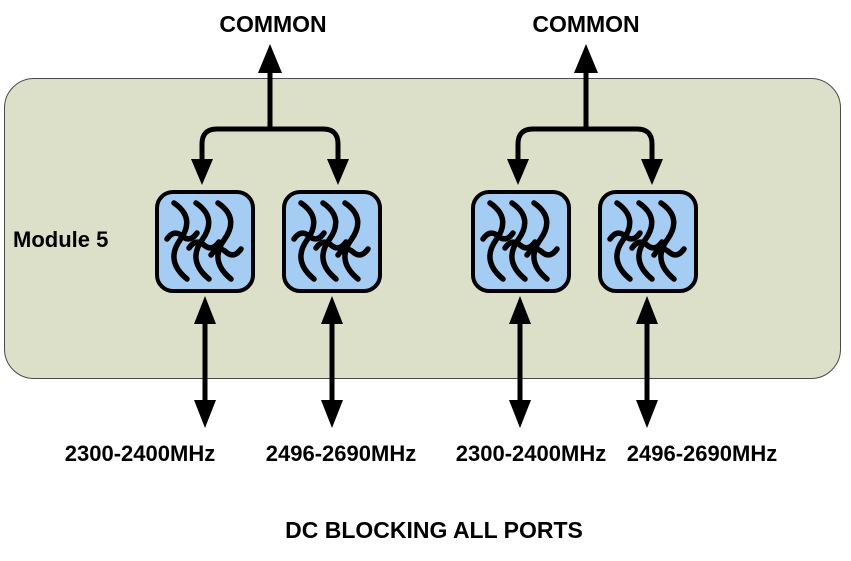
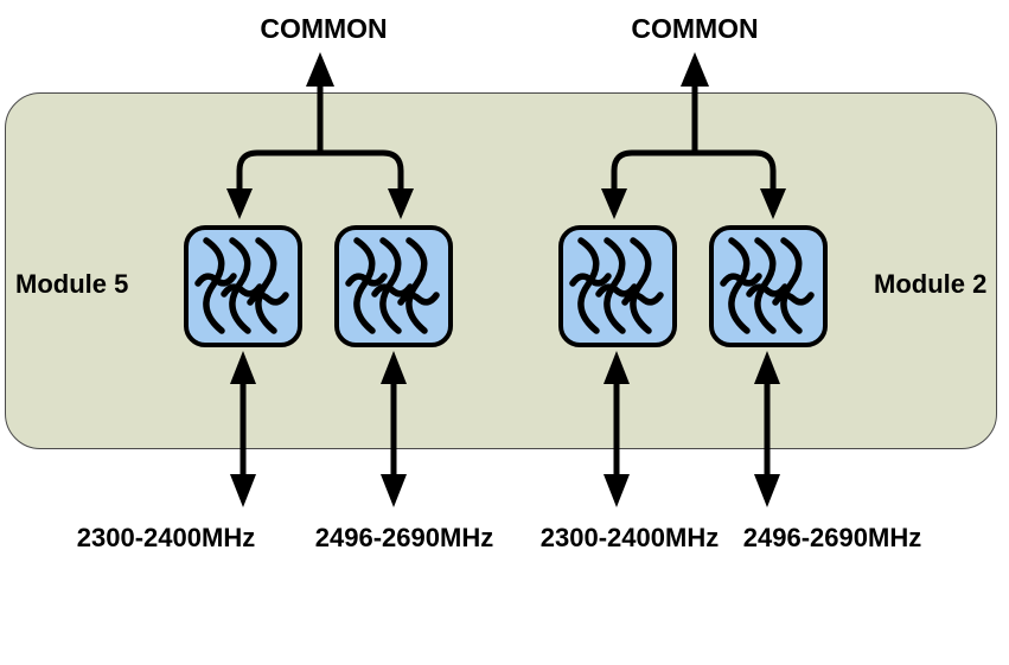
  COMMON
  COMMON
  Module 5
+ Module 2
  2300-2400MHz
  2496-2690MHz
  2300-2400MHz
  2496-2690MHz
- DC BLOCKING ALL PORTS
